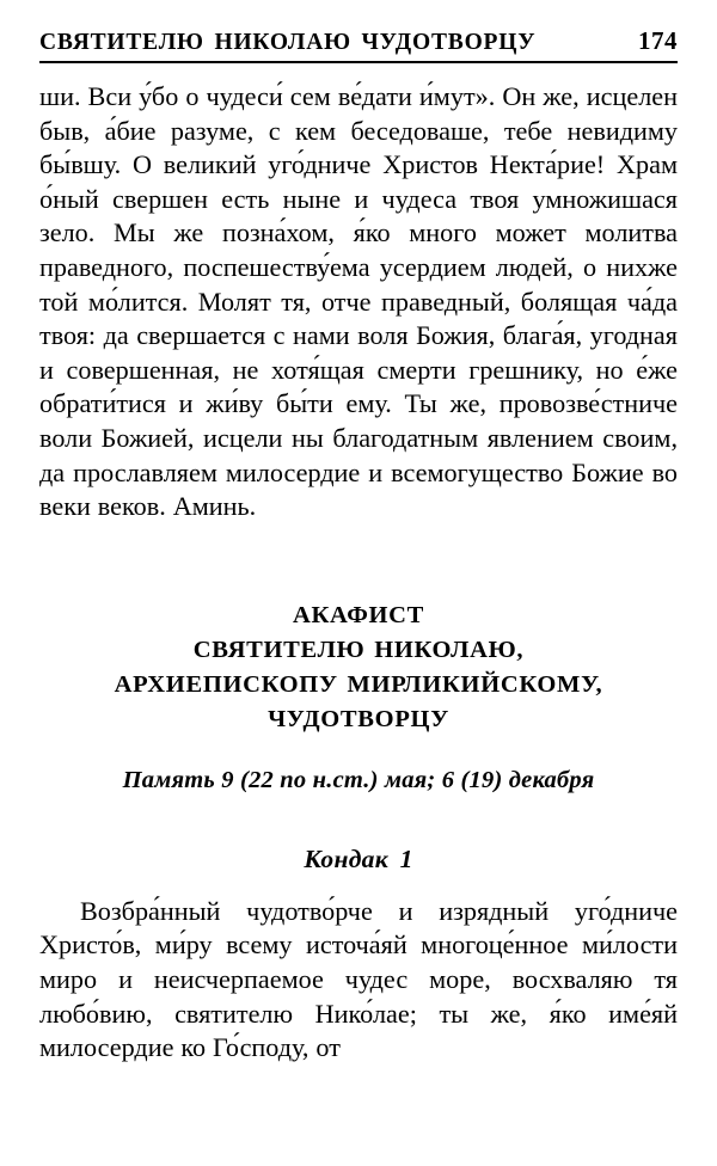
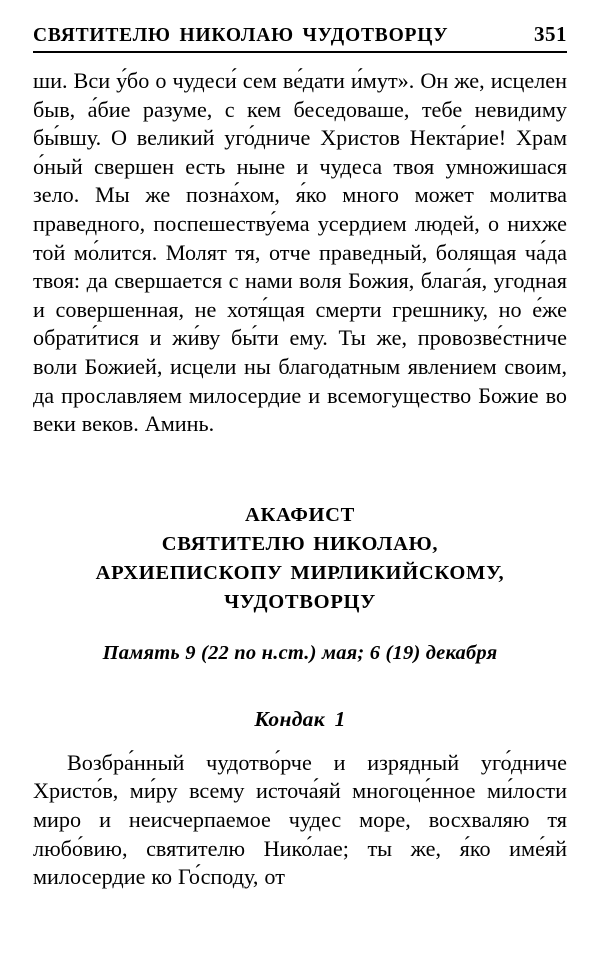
  СВЯТИТЕЛЮ НИКОЛАЮ ЧУДОТВОРЦУ
- 174
+ 351
  ши. Вси у́бо о чудеси́ сем ве́дати и́мут». Он же, исцелен быв, а́бие разуме, с кем беседоваше, тебе невидиму бы́вшу. О великий уго́дниче Христов Некта́рие! Храм о́ный свершен есть ныне и чудеса твоя умножишася зело. Мы же позна́хом, я́ко много может молитва праведного, поспешеству́ема усердием людей, о нихже той мо́лится. Молят тя, отче праведный, болящая ча́да твоя: да свершается с нами воля Божия, блага́я, угодная и совершенная, не хотя́щая смерти грешнику, но е́же обрати́тися и жи́ву бы́ти ему. Ты же, провозве́стниче воли Божией, исцели ны благодатным явлением своим, да прославляем милосердие и всемогущество Божие во веки веков. Аминь.
  АКАФИСТ
  СВЯТИТЕЛЮ НИКОЛАЮ,
  АРХИЕПИСКОПУ МИРЛИКИЙСКОМУ,
  ЧУДОТВОРЦУ
  Память 9 (22 по н.ст.) мая; 6 (19) декабря
  Кондак 1
  Возбра́нный чудотво́рче и изрядный уго́дниче Христо́в, ми́ру всему источа́яй многоце́нное ми́лости миро и неисчерпаемое чудес море, восхваляю тя любо́вию, святителю Нико́лае; ты же, я́ко име́яй милосердие ко Го́споду, от
